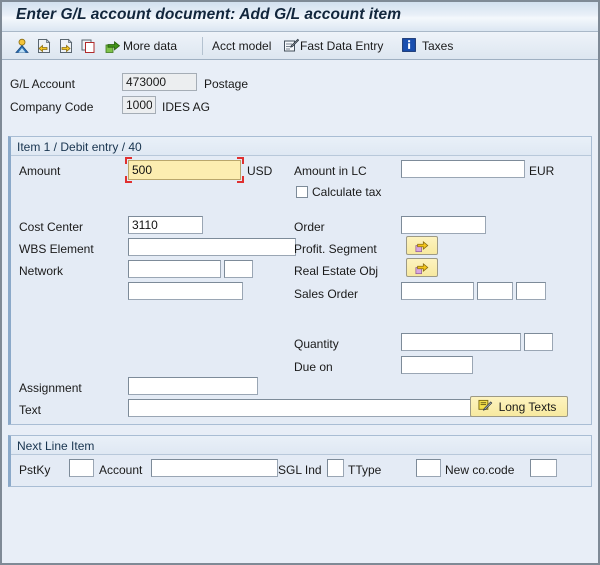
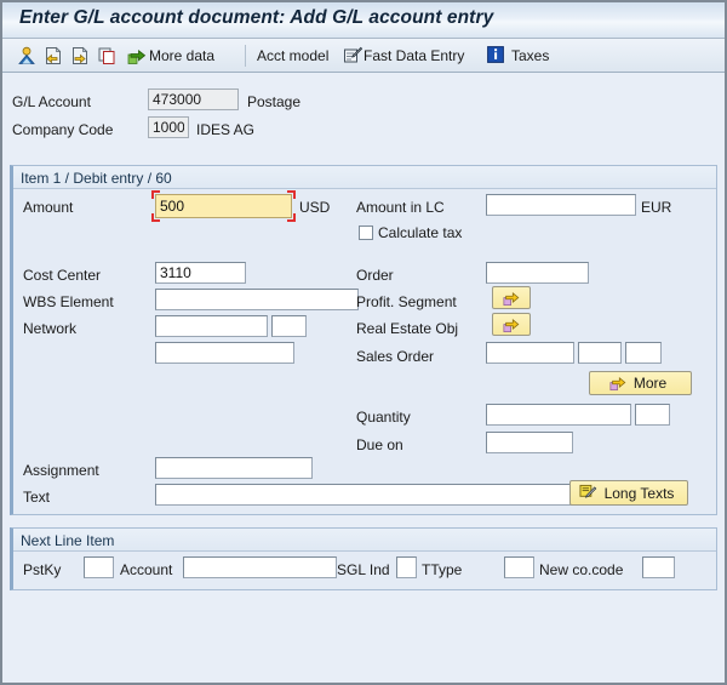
- Enter G/L account document: Add G/L account item
+ Enter G/L account document: Add G/L account entry
  More data
  Acct model
  Fast Data Entry
  Taxes
  G/L Account
  473000
  Postage
  Company Code
  1000
  IDES AG
- Item 1 / Debit entry / 40
+ Item 1 / Debit entry / 60
  Amount
  500
  USD
  Amount in LC
  EUR
  Calculate tax
  Cost Center
  3110
  Order
  WBS Element
  Profit. Segment
  Network
  Real Estate Obj
  Sales Order
+ More
  Quantity
  Due on
  Assignment
  Text
  Long Texts
  Next Line Item
  PstKy
  Account
  SGL Ind
  TType
  New co.code
